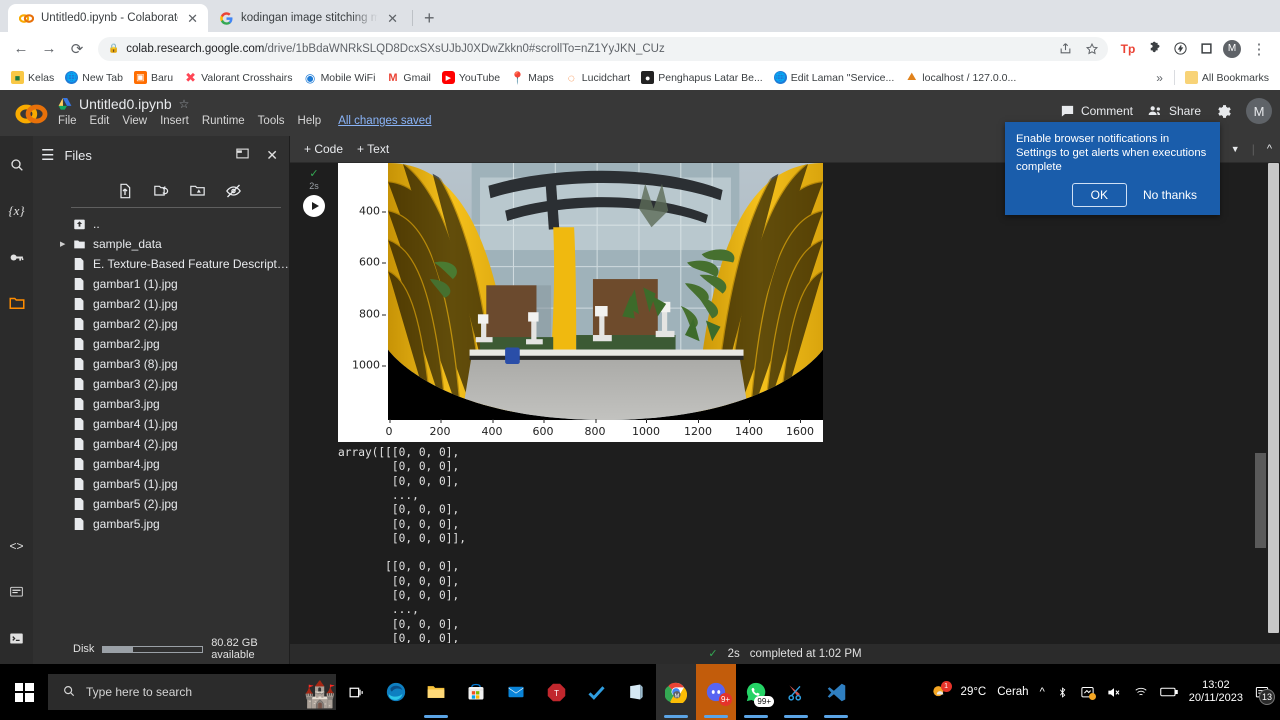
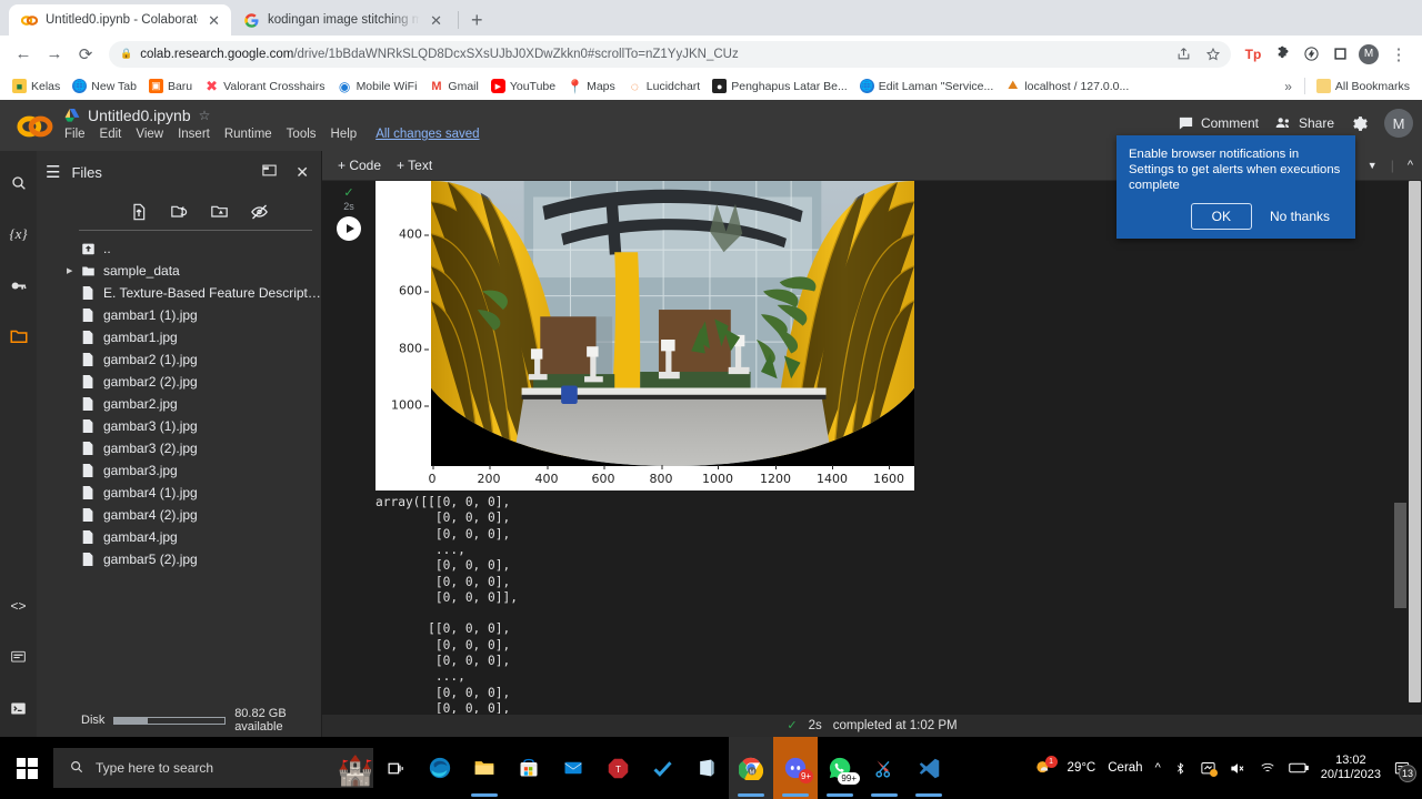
  Untitled0.ipynb - Colaborat
  ✕
  kodingan image stitching m
  ✕
  +
  ←
  →
  ⟳
  🔒
  colab.research.google.com/drive/1bBdaWNRkSLQD8DcxSXsUJbJ0XDwZkkn0#scrollTo=nZ1YyJKN_CUz
  Tp
  M
  ⋮
  ■
  Kelas
  🌐
  New Tab
  ▣
  Baru
  ✖
  Valorant Crosshairs
  ◉
  Mobile WiFi
  M
  Gmail
  YouTube
  📍
  Maps
  ◌
  Lucidchart
  ●
  Penghapus Latar Be...
  🌐
  Edit Laman "Service...
  ⛰
  localhost / 127.0.0...
  »
  All Bookmarks
  Untitled0.ipynb
  ☆
  File
  Edit
  View
  Insert
  Runtime
  Tools
  Help
  All changes saved
  Comment
  Share
  M
  {x}
  <>
  ☰
  Files
  ✕
  ..
  sample_data
  E. Texture-Based Feature Descripto
  gambar1 (1).jpg
+ gambar1.jpg
  gambar2 (1).jpg
  gambar2 (2).jpg
  gambar2.jpg
- gambar3 (8).jpg
+ gambar3 (1).jpg
  gambar3 (2).jpg
  gambar3.jpg
  gambar4 (1).jpg
  gambar4 (2).jpg
  gambar4.jpg
- gambar5 (1).jpg
  gambar5 (2).jpg
- gambar5.jpg
  Disk
  80.82 GB available
  + Code
  + Text
  ▼
  |
  ^
  ✓
  2s
  400
  600
  800
  1000
  0
  200
  400
  600
  800
  1000
  1200
  1400
  1600
  array([[[0, 0, 0],
  [0, 0, 0],
  [0, 0, 0],
  ...,
  [0, 0, 0],
  [0, 0, 0],
  [0, 0, 0]],
  [[0, 0, 0],
  [0, 0, 0],
  [0, 0, 0],
  ...,
  [0, 0, 0],
  [0, 0, 0],
  ✓
  2s
  completed at 1:02 PM
  Enable browser notifications in Settings to get alerts when executions complete
  OK
  No thanks
  Type here to search
  🏰
  T
  9+
  99+
  29°C
  Cerah
  ^
  13:02
  20/11/2023
  13
